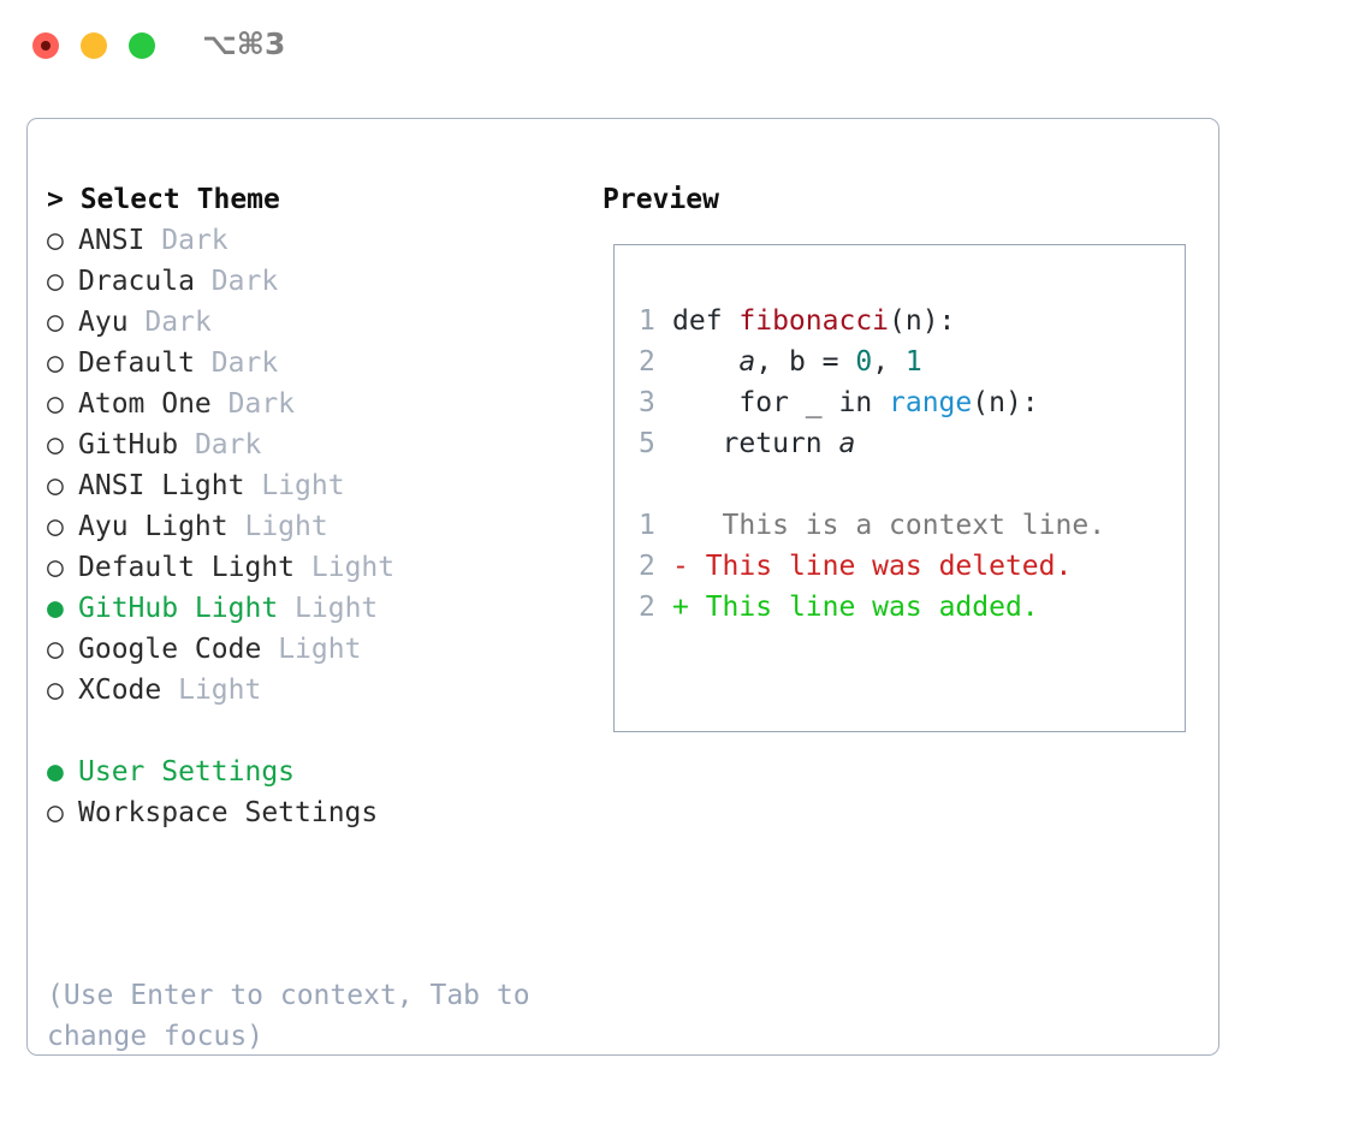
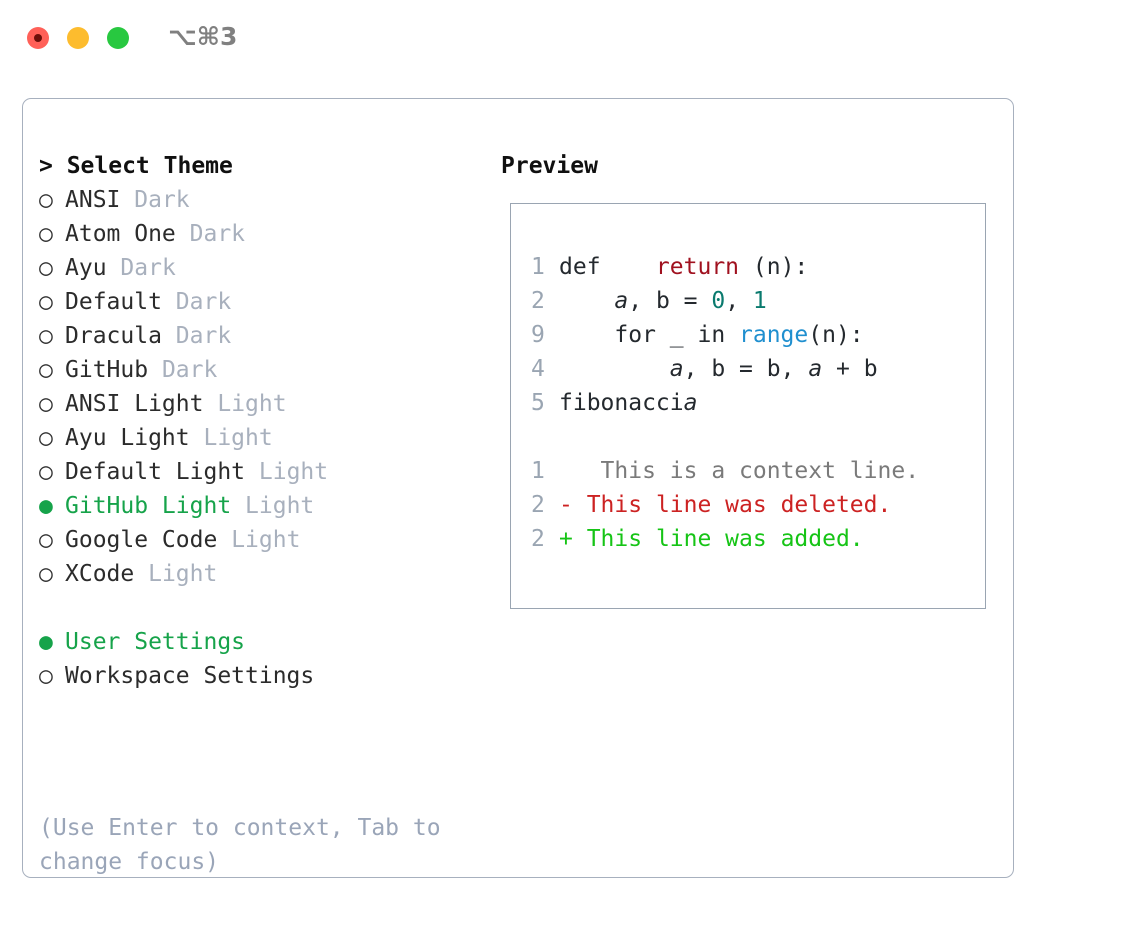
  ⌥⌘3
  > Select Theme
  ○ ANSI Dark
- ○ Dracula Dark
+ ○ Atom One Dark
  ○ Ayu Dark
  ○ Default Dark
- ○ Atom One Dark
+ ○ Dracula Dark
  ○ GitHub Dark
  ○ ANSI Light Light
  ○ Ayu Light Light
  ○ Default Light Light
  ● GitHub Light Light
  ○ Google Code Light
  ○ XCode Light
  ● User Settings
  ○ Workspace Settings
  (Use Enter to context, Tab to change focus)
  Preview
- 1 def fibonacci(n):
+ 1 def return (n):
  2 a, b = 0, 1
- 3 for _ in range(n):
+ 9 for _ in range(n):
+ 4 a, b = b, a + b
- 5 return a
+ 5 fibonaccia
  1 This is a context line.
  2 - This line was deleted.
  2 + This line was added.
